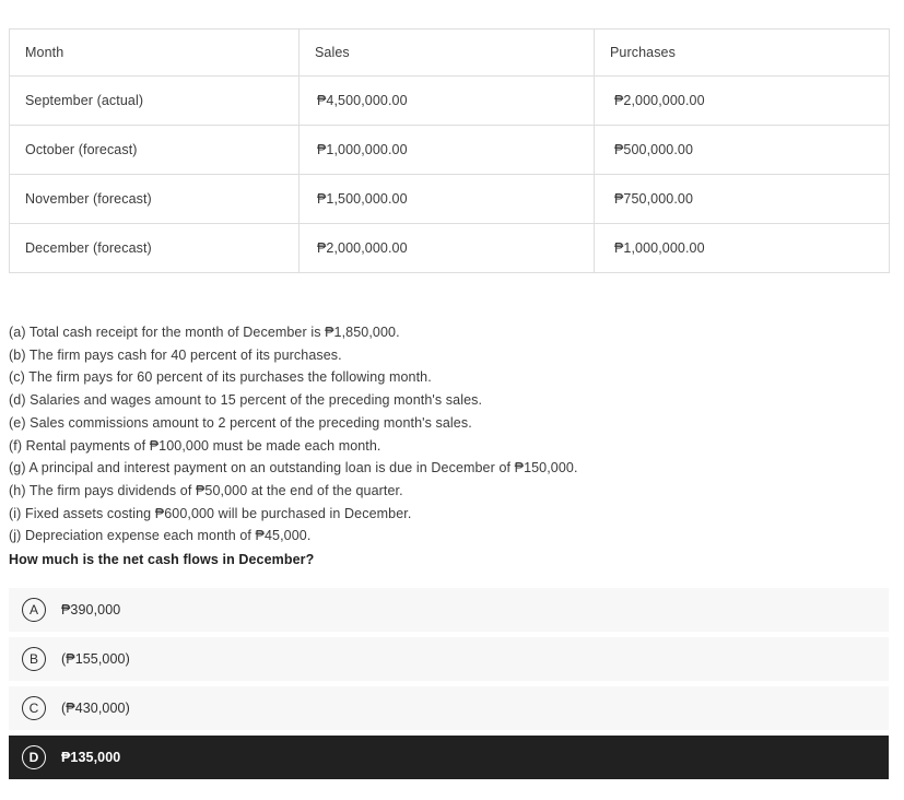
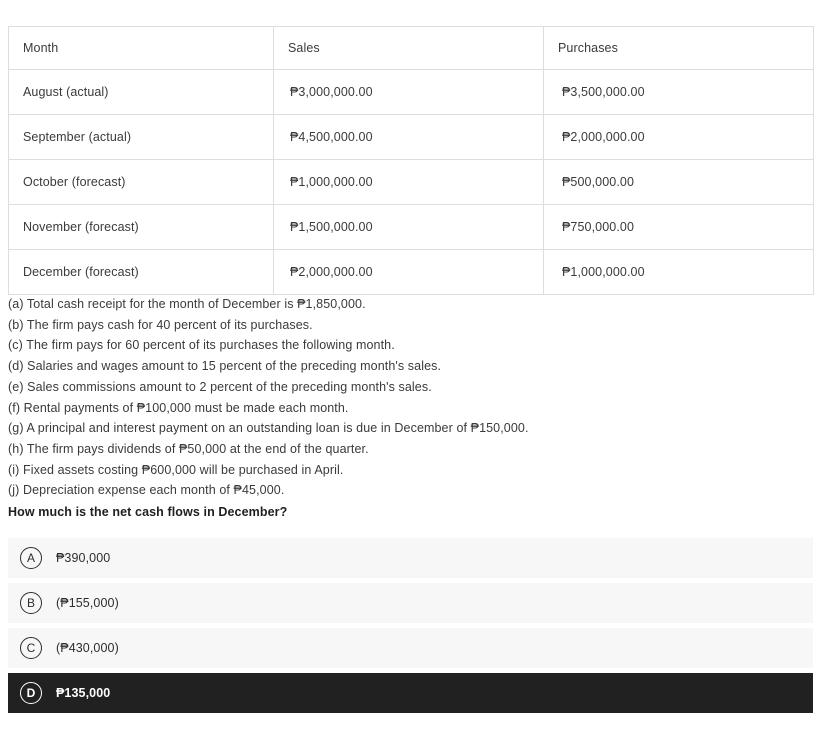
  Month	Sales	Purchases
+ August (actual)	₱3,000,000.00	₱3,500,000.00
  September (actual)	₱4,500,000.00	₱2,000,000.00
  October (forecast)	₱1,000,000.00	₱500,000.00
  November (forecast)	₱1,500,000.00	₱750,000.00
  December (forecast)	₱2,000,000.00	₱1,000,000.00
  (a) Total cash receipt for the month of December is ₱1,850,000.
  (b) The firm pays cash for 40 percent of its purchases.
  (c) The firm pays for 60 percent of its purchases the following month.
  (d) Salaries and wages amount to 15 percent of the preceding month's sales.
  (e) Sales commissions amount to 2 percent of the preceding month's sales.
  (f) Rental payments of ₱100,000 must be made each month.
  (g) A principal and interest payment on an outstanding loan is due in December of ₱150,000.
  (h) The firm pays dividends of ₱50,000 at the end of the quarter.
- (i) Fixed assets costing ₱600,000 will be purchased in December.
+ (i) Fixed assets costing ₱600,000 will be purchased in April.
  (j) Depreciation expense each month of ₱45,000.
  How much is the net cash flows in December?
  A
  ₱390,000
  B
  (₱155,000)
  C
  (₱430,000)
  D
  ₱135,000
